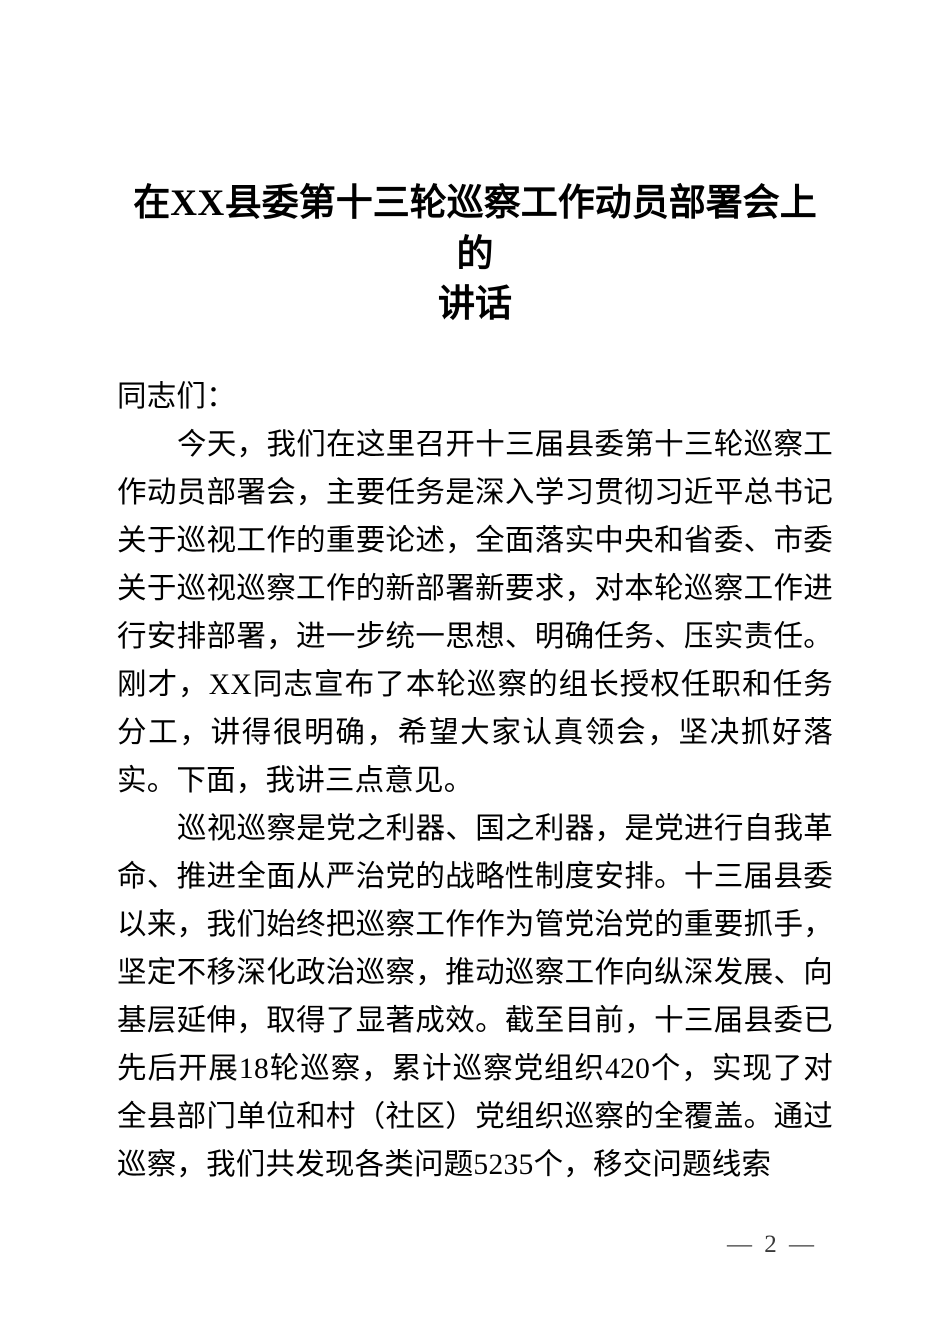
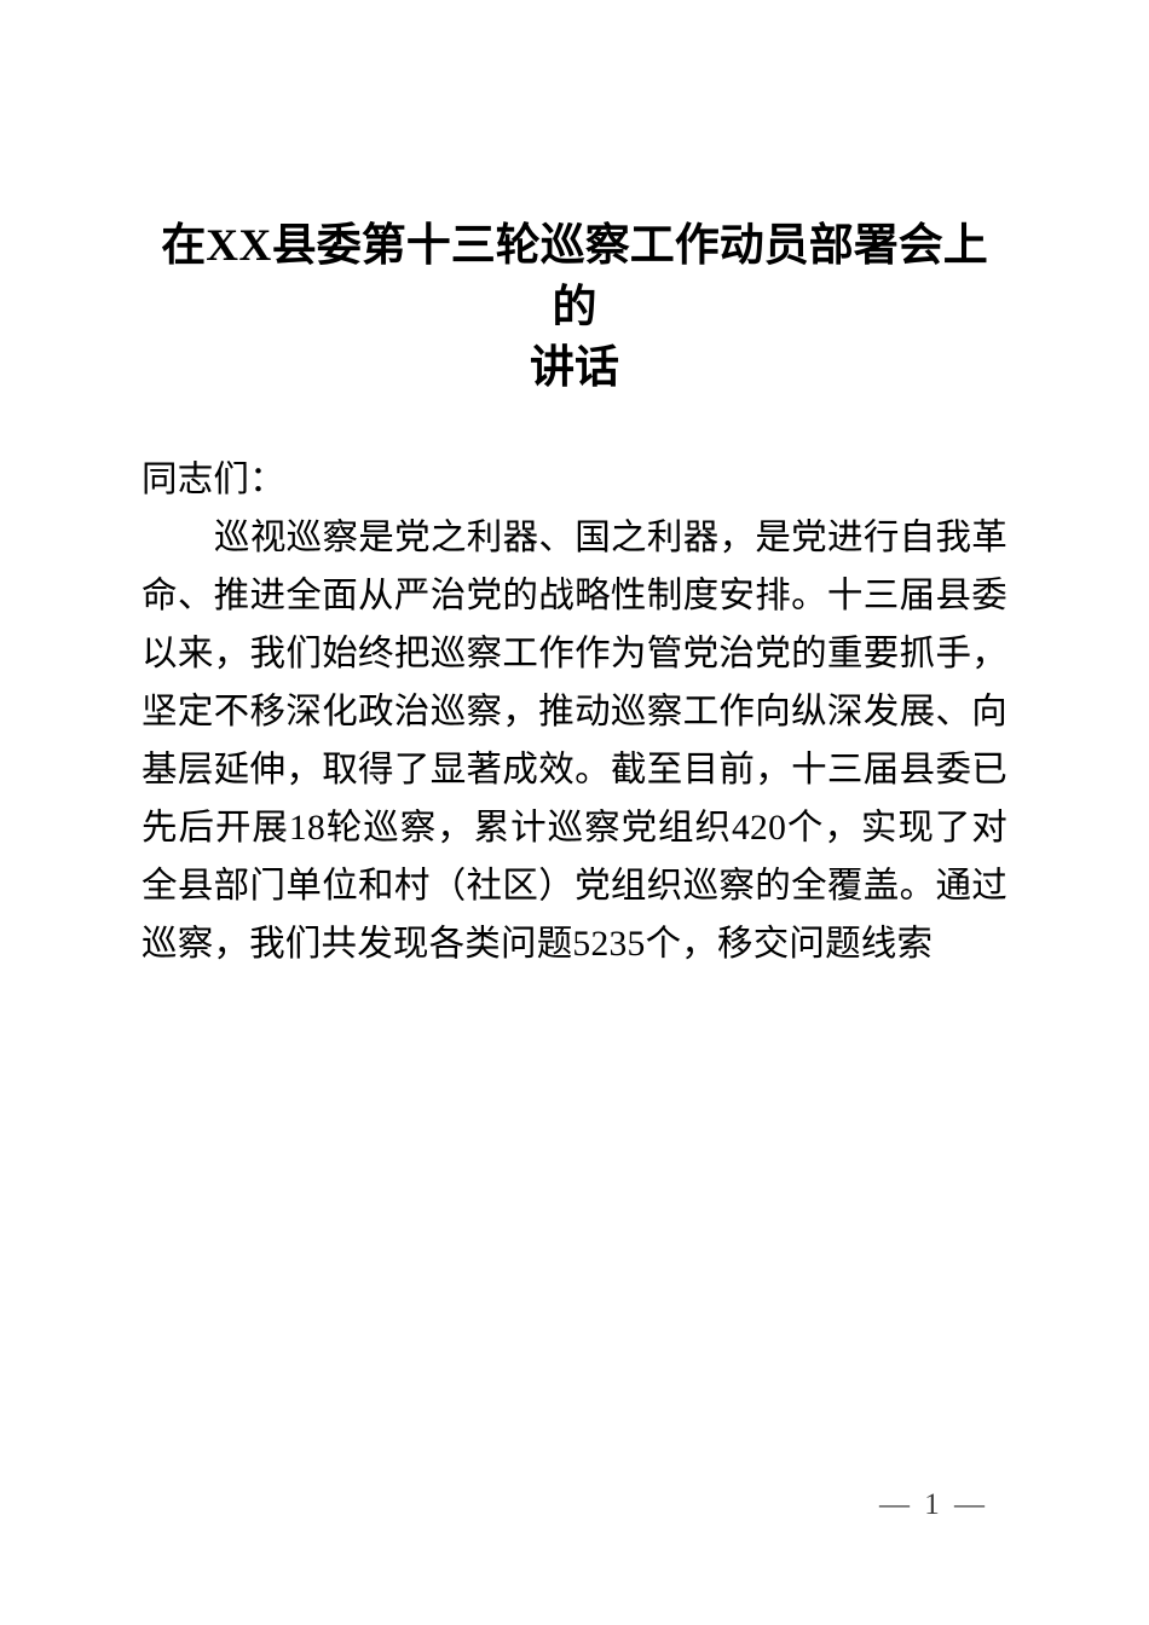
  在XX县委第十三轮巡察工作动员部署会上的
  讲话
  同志们：
- 今天，我们在这里召开十三届县委第十三轮巡察工作动员部署会，主要任务是深入学习贯彻习近平总书记关于巡视工作的重要论述，全面落实中央和省委、市委关于巡视巡察工作的新部署新要求，对本轮巡察工作进行安排部署，进一步统一思想、明确任务、压实责任。刚才，XX同志宣布了本轮巡察的组长授权任职和任务分工，讲得很明确，希望大家认真领会，坚决抓好落实。下面，我讲三点意见。
  巡视巡察是党之利器、国之利器，是党进行自我革命、推进全面从严治党的战略性制度安排。十三届县委以来，我们始终把巡察工作作为管党治党的重要抓手，坚定不移深化政治巡察，推动巡察工作向纵深发展、向基层延伸，取得了显著成效。截至目前，十三届县委已先后开展18轮巡察，累计巡察党组织420个，实现了对全县部门单位和村（社区）党组织巡察的全覆盖。通过巡察，我们共发现各类问题5235个，移交问题线索
- — 2 —
+ — 1 —
